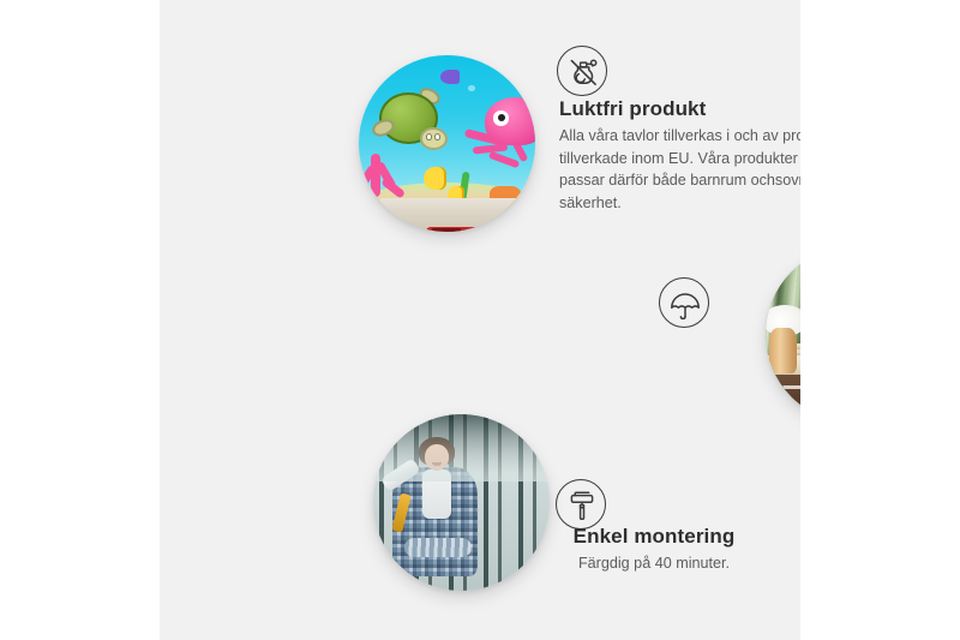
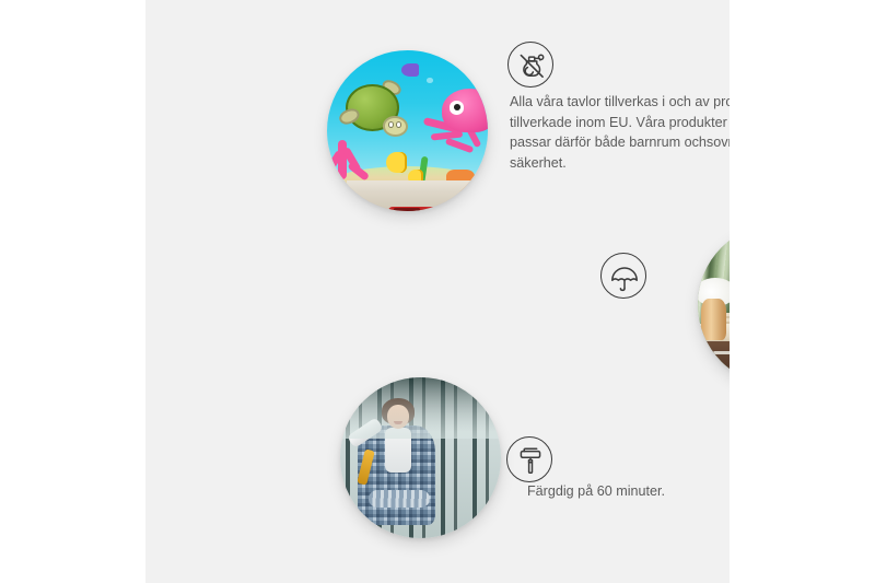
- Luktfri produkt
  Alla våra tavlor tillverkas i och av pro tillverkade inom EU. Våra produkter passar därför både barnrum ochsov säkerhet.
- Enkel montering
- Färgdig på 40 minuter.
+ Färgdig på 60 minuter.
